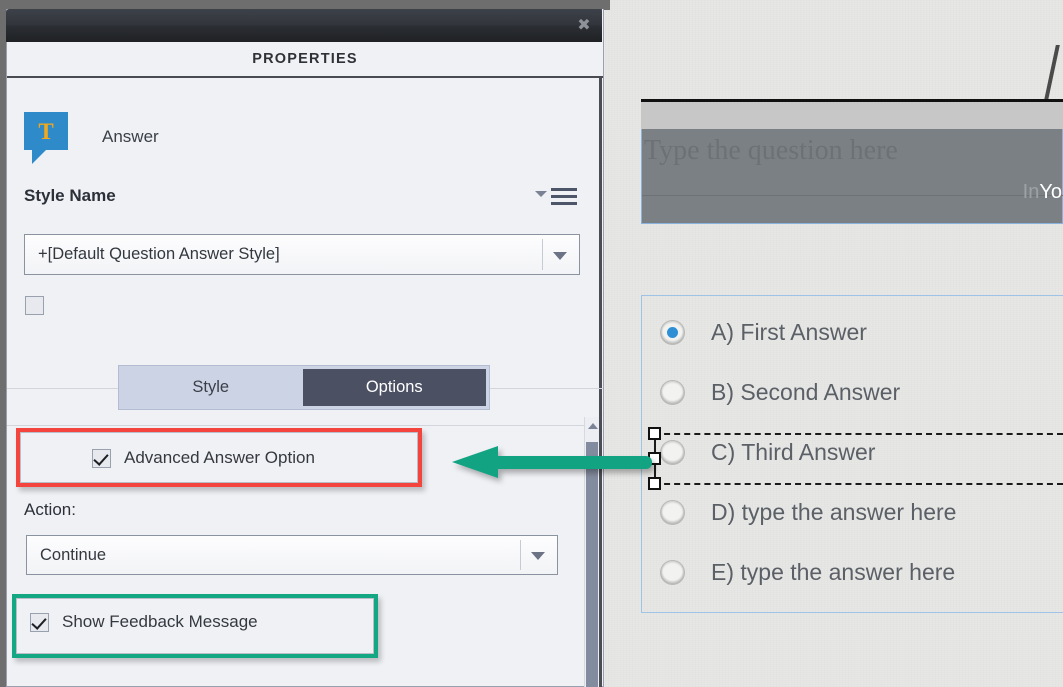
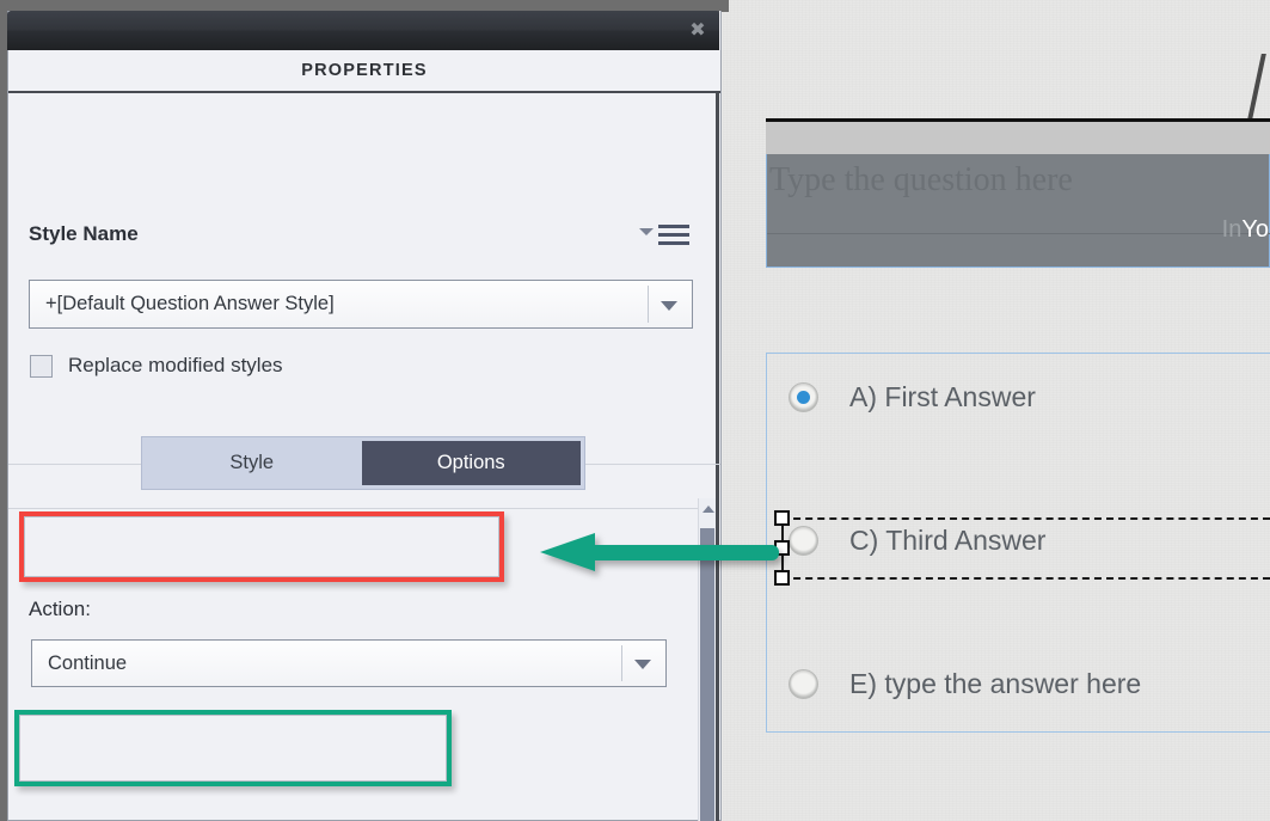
  InYo
  A) First Answer
- B) Second Answer
  C) Third Answer
- D) type the answer here
  E) type the answer here
  ✖
  PROPERTIES
- T
- Answer
  Style Name
  +[Default Question Answer Style]
+ Replace modified styles
  Style
  Options
- Advanced Answer Option
  Action:
  Continue
- Show Feedback Message
